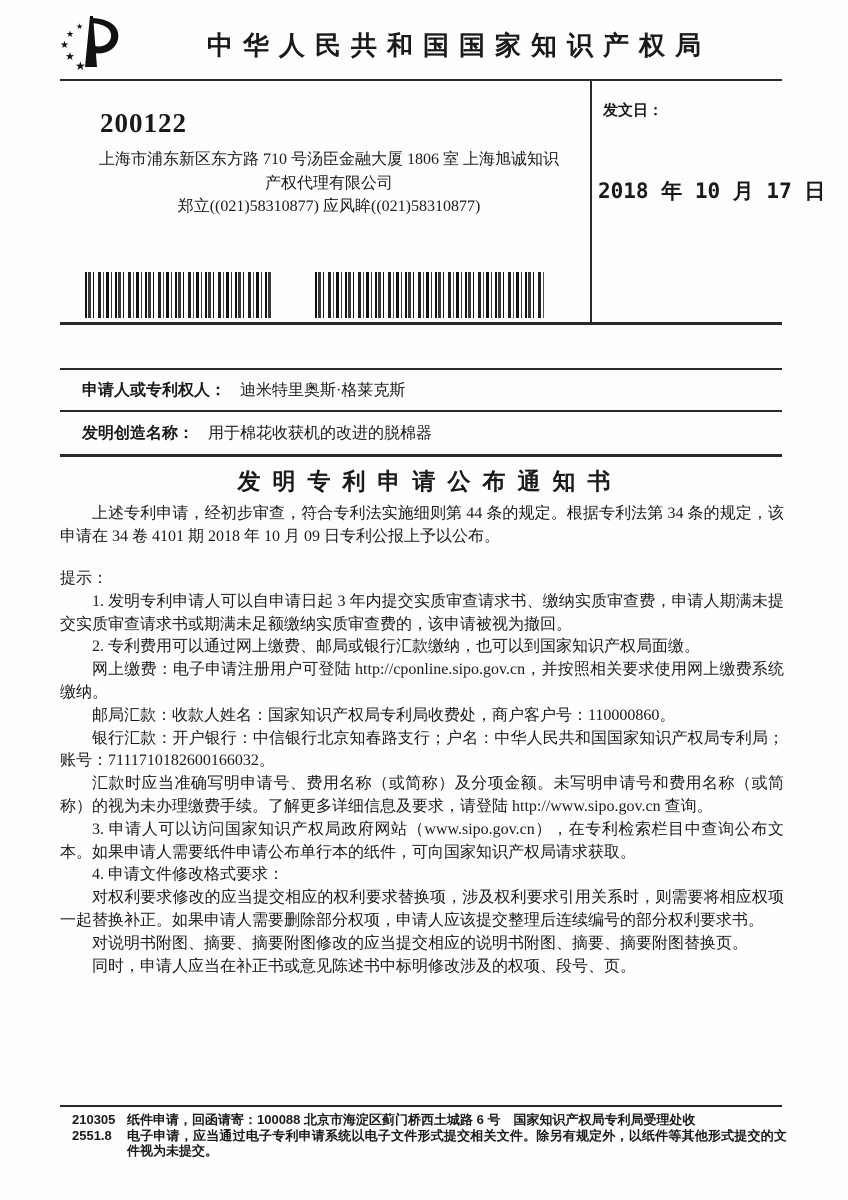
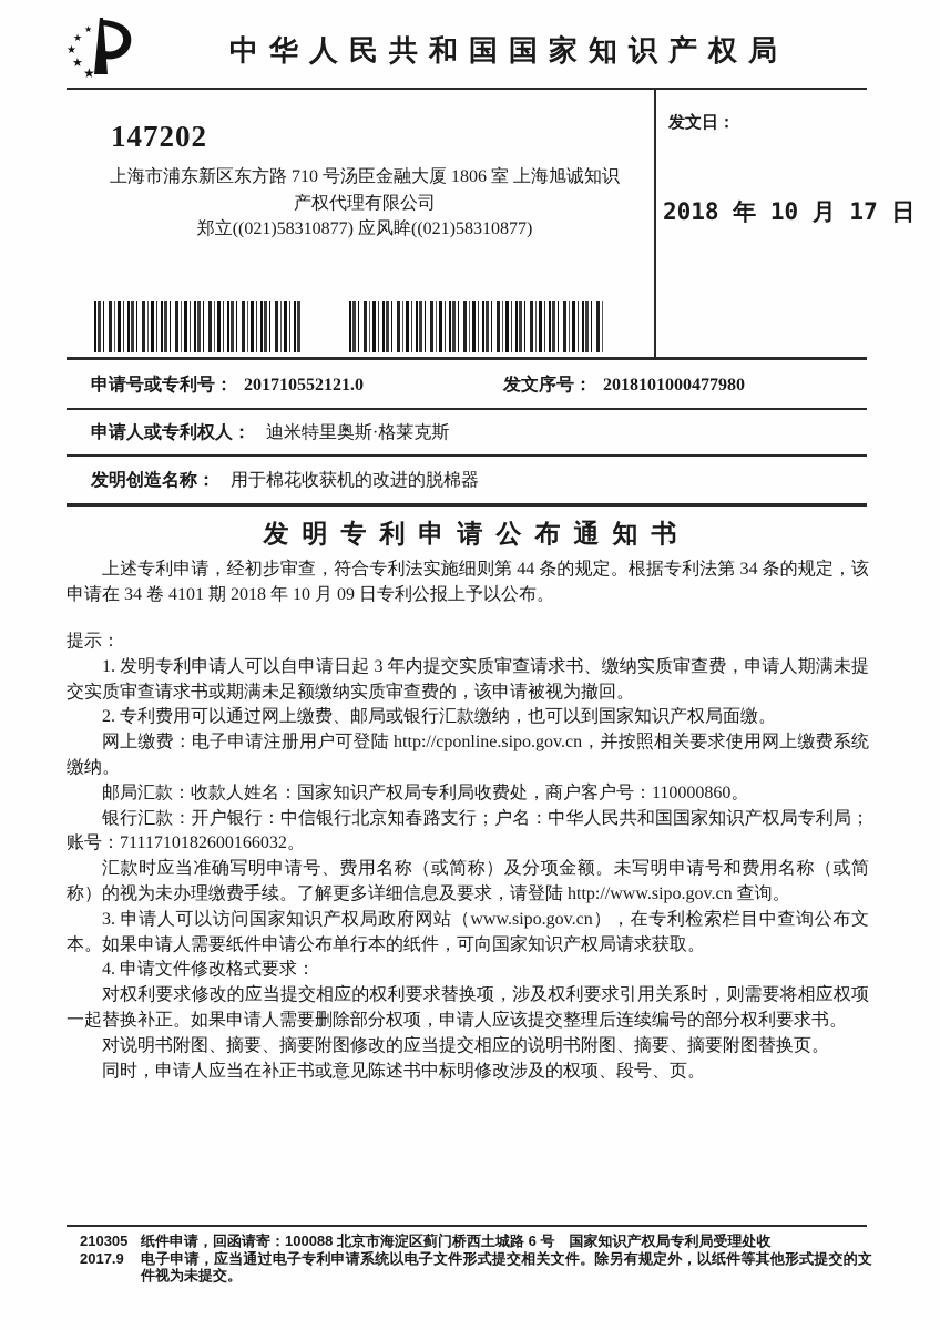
  ★
  ★
  ★
  ★
  ★
  中华人民共和国国家知识产权局
- 200122
+ 147202
  上海市浦东新区东方路 710 号汤臣金融大厦 1806 室 上海旭诚知识产权代理有限公司
  郑立((021)58310877) 应风眸((021)58310877)
  发文日：
  2018 年 10 月 17 日
+ 申请号或专利号： 201710552121.0
+ 发文序号： 2018101000477980
  申请人或专利权人： 迪米特里奥斯·格莱克斯
  发明创造名称： 用于棉花收获机的改进的脱棉器
  发明专利申请公布通知书
  上述专利申请，经初步审查，符合专利法实施细则第 44 条的规定。根据专利法第 34 条的规定，该申请在 34 卷 4101 期 2018 年 10 月 09 日专利公报上予以公布。
  提示：
  1. 发明专利申请人可以自申请日起 3 年内提交实质审查请求书、缴纳实质审查费，申请人期满未提交实质审查请求书或期满未足额缴纳实质审查费的，该申请被视为撤回。
  2. 专利费用可以通过网上缴费、邮局或银行汇款缴纳，也可以到国家知识产权局面缴。
  网上缴费：电子申请注册用户可登陆 http://cponline.sipo.gov.cn，并按照相关要求使用网上缴费系统缴纳。
  邮局汇款：收款人姓名：国家知识产权局专利局收费处，商户客户号：110000860。
  银行汇款：开户银行：中信银行北京知春路支行；户名：中华人民共和国国家知识产权局专利局；账号：7111710182600166032。
  汇款时应当准确写明申请号、费用名称（或简称）及分项金额。未写明申请号和费用名称（或简称）的视为未办理缴费手续。了解更多详细信息及要求，请登陆 http://www.sipo.gov.cn 查询。
  3. 申请人可以访问国家知识产权局政府网站（www.sipo.gov.cn），在专利检索栏目中查询公布文本。如果申请人需要纸件申请公布单行本的纸件，可向国家知识产权局请求获取。
  4. 申请文件修改格式要求：
  对权利要求修改的应当提交相应的权利要求替换项，涉及权利要求引用关系时，则需要将相应权项一起替换补正。如果申请人需要删除部分权项，申请人应该提交整理后连续编号的部分权利要求书。
  对说明书附图、摘要、摘要附图修改的应当提交相应的说明书附图、摘要、摘要附图替换页。
  同时，申请人应当在补正书或意见陈述书中标明修改涉及的权项、段号、页。
  210305
- 2551.8
+ 2017.9
  纸件申请，回函请寄：100088 北京市海淀区蓟门桥西土城路 6 号 国家知识产权局专利局受理处收
  电子申请，应当通过电子专利申请系统以电子文件形式提交相关文件。除另有规定外，以纸件等其他形式提交的文件视为未提交。
